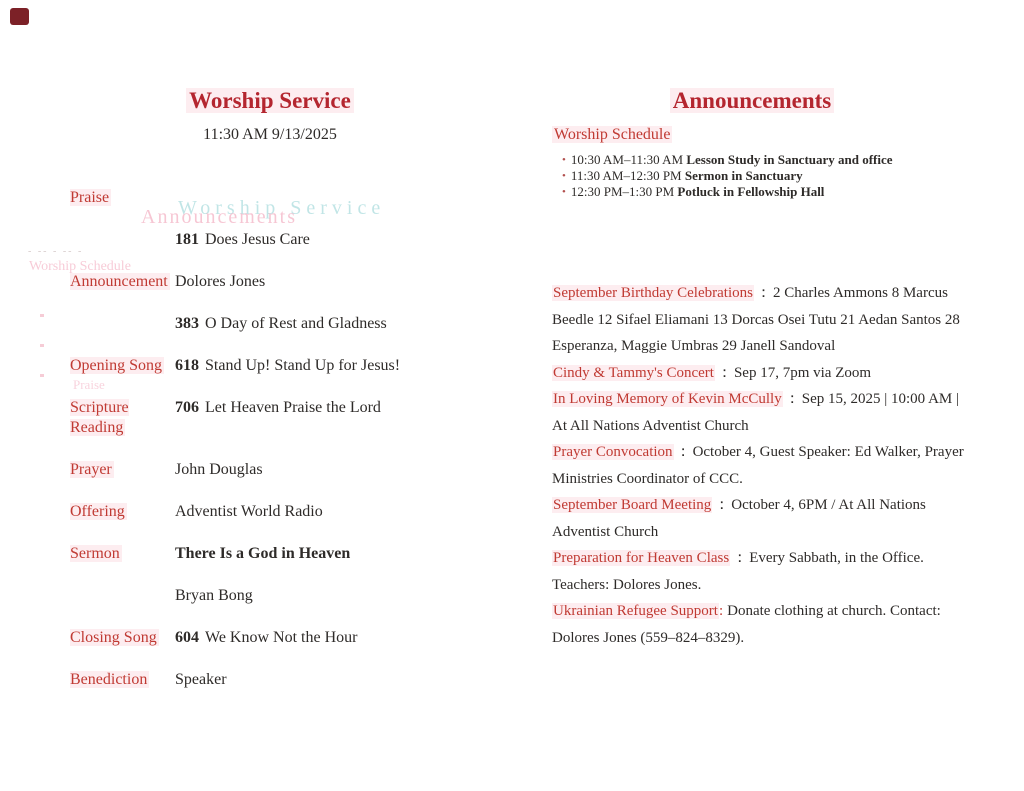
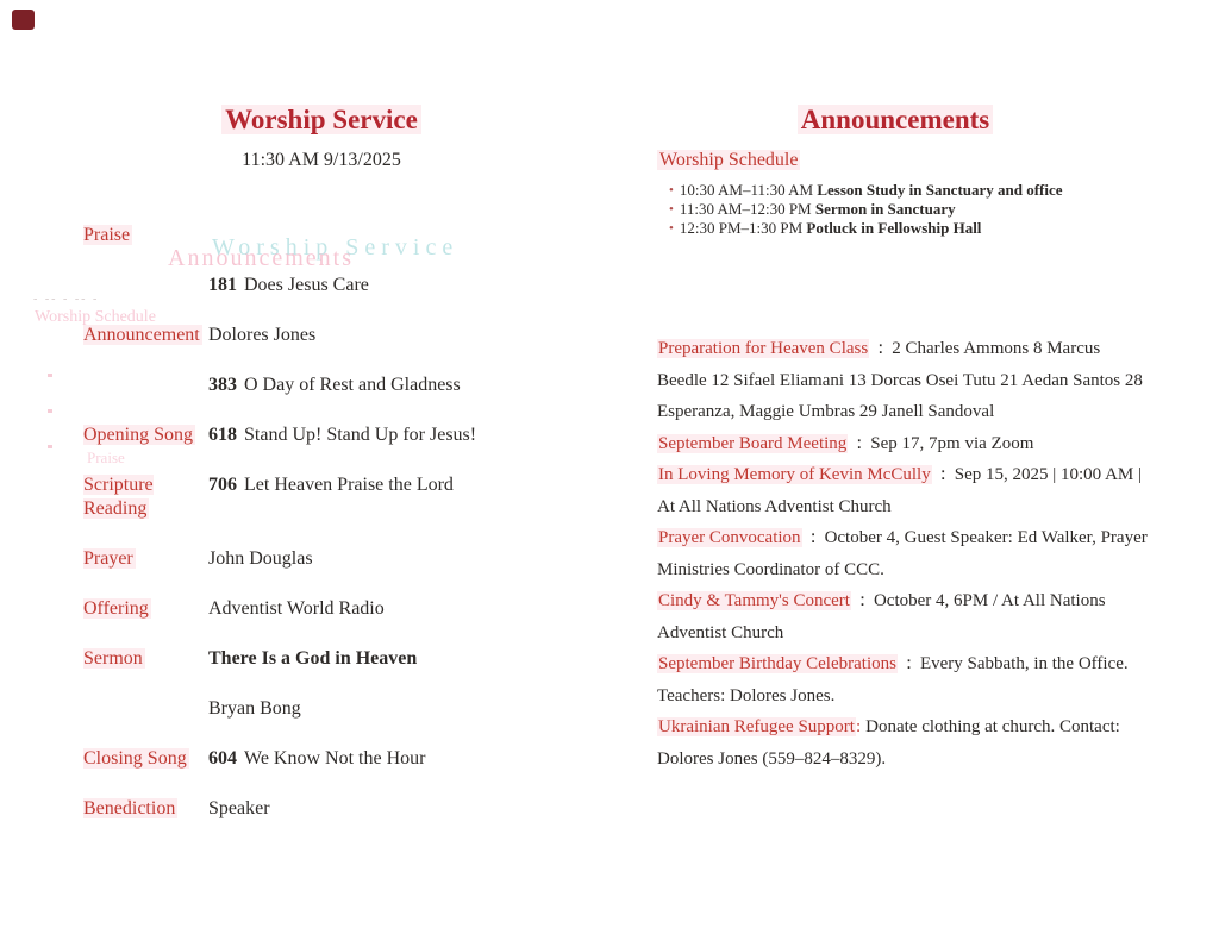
  - -- - -- -
  Worship Service
  Announcements
  Worship Schedule
  Praise
  Worship Service
  11:30 AM 9/13/2025
  Praise
  181 Does Jesus Care
  Announcement
  Dolores Jones
  383 O Day of Rest and Gladness
  Opening Song
  618 Stand Up! Stand Up for Jesus!
  Scripture Reading
  706 Let Heaven Praise the Lord
  Prayer
  John Douglas
  Offering
  Adventist World Radio
  Sermon
  There Is a God in Heaven
  Bryan Bong
  Closing Song
  604 We Know Not the Hour
  Benediction
  Speaker
  Announcements
  Worship Schedule
  • 10:30 AM–11:30 AM Lesson Study in Sanctuary and office
  • 11:30 AM–12:30 PM Sermon in Sanctuary
  • 12:30 PM–1:30 PM Potluck in Fellowship Hall
- September Birthday Celebrations ： 2 Charles Ammons 8 Marcus Beedle 12 Sifael Eliamani 13 Dorcas Osei Tutu 21 Aedan Santos 28 Esperanza, Maggie Umbras 29 Janell Sandoval
+ Preparation for Heaven Class ： 2 Charles Ammons 8 Marcus Beedle 12 Sifael Eliamani 13 Dorcas Osei Tutu 21 Aedan Santos 28 Esperanza, Maggie Umbras 29 Janell Sandoval
- Cindy & Tammy's Concert ： Sep 17, 7pm via Zoom
+ September Board Meeting ： Sep 17, 7pm via Zoom
  In Loving Memory of Kevin McCully ： Sep 15, 2025 | 10:00 AM | At All Nations Adventist Church
  Prayer Convocation ： October 4, Guest Speaker: Ed Walker, Prayer Ministries Coordinator of CCC.
- September Board Meeting ： October 4, 6PM / At All Nations Adventist Church
+ Cindy & Tammy's Concert ： October 4, 6PM / At All Nations Adventist Church
- Preparation for Heaven Class ： Every Sabbath, in the Office. Teachers: Dolores Jones.
+ September Birthday Celebrations ： Every Sabbath, in the Office. Teachers: Dolores Jones.
  Ukrainian Refugee Support: Donate clothing at church. Contact: Dolores Jones (559–824–8329).
